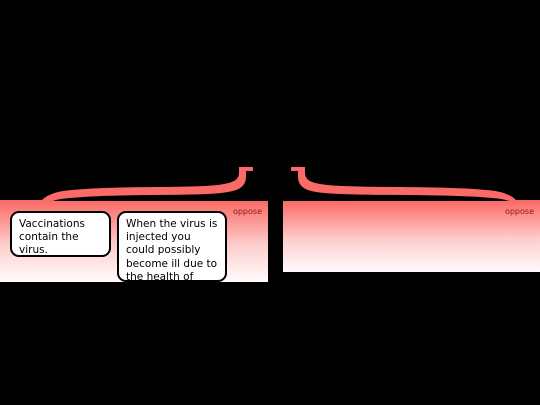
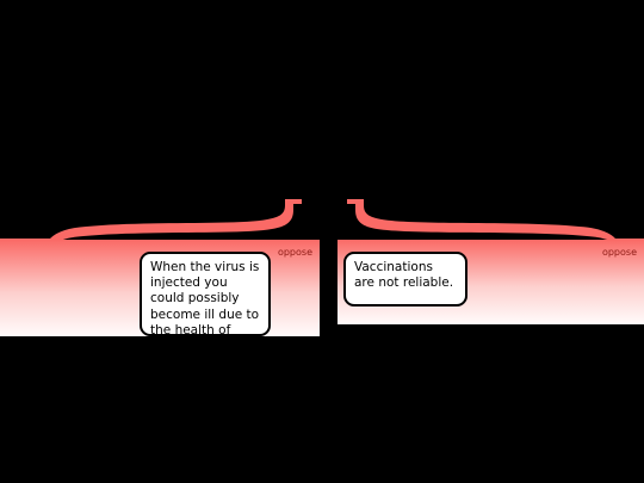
  oppose
  oppose
- Vaccinations contain the virus.
  When the virus is injected you could possibly become ill due to the health of
+ Vaccinations are not reliable.
